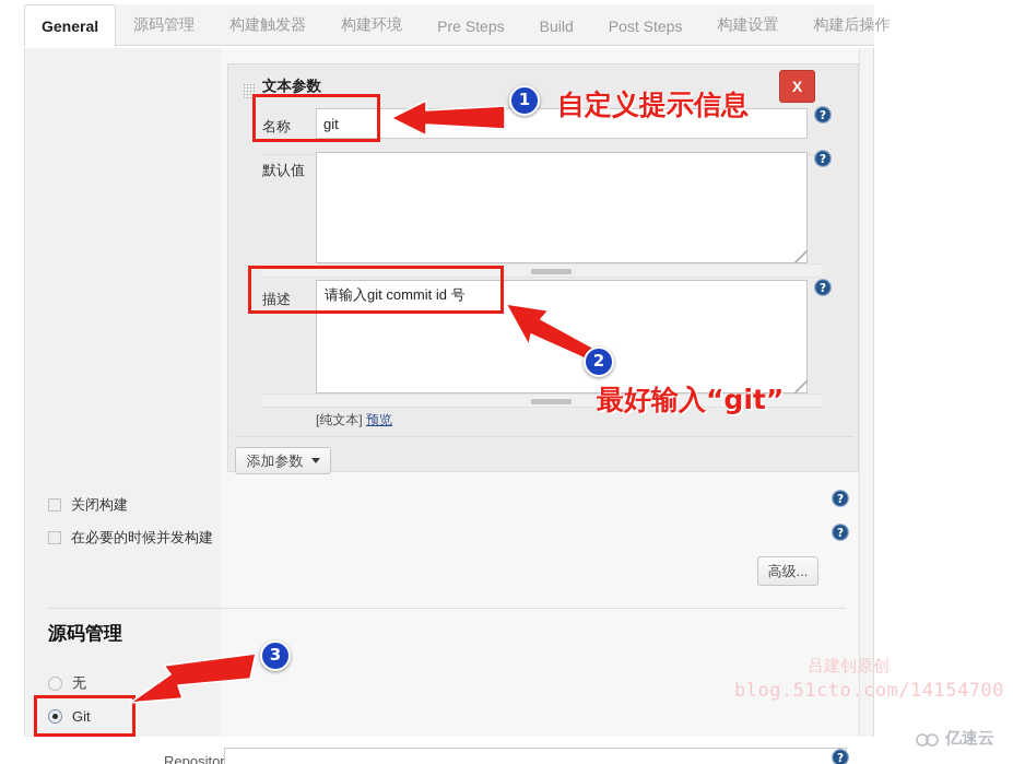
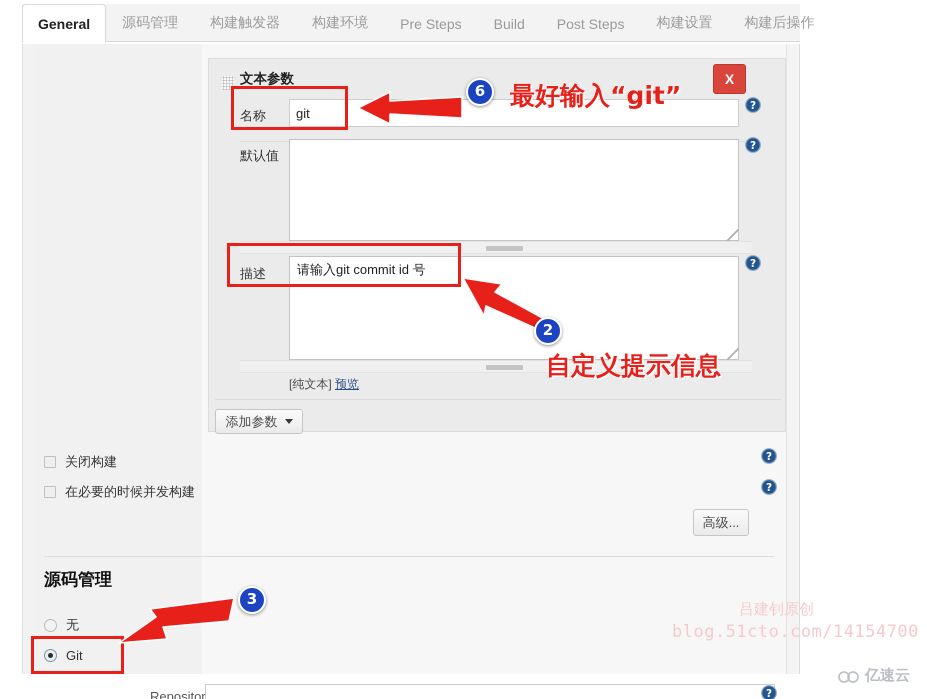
  General
  源码管理
  构建触发器
  构建环境
  Pre Steps
  Build
  Post Steps
  构建设置
  构建后操作
  文本参数
  X
  名称
  git
  默认值
  描述
  请输入git commit id 号
  [纯文本] 预览
  添加参数
  关闭构建
  在必要的时候并发构建
  高级...
  源码管理
  无
  Git
  Repositor
  ?
  ?
  ?
  ?
  ?
  ?
  吕建钊原创
  blog.51cto.com/14154700
  亿速云
- 1
+ 6
- 自定义提示信息
+ 最好输入“git”
  2
- 最好输入“git”
+ 自定义提示信息
  3
